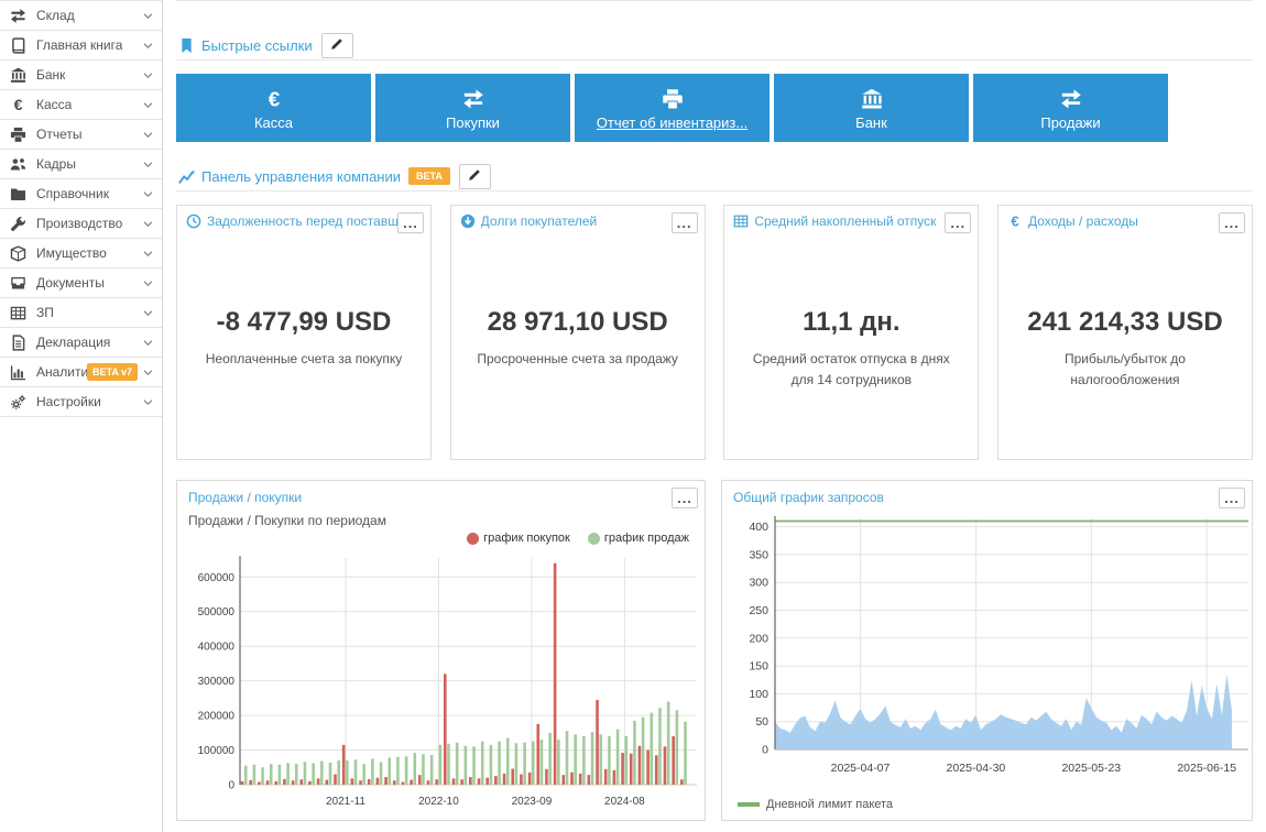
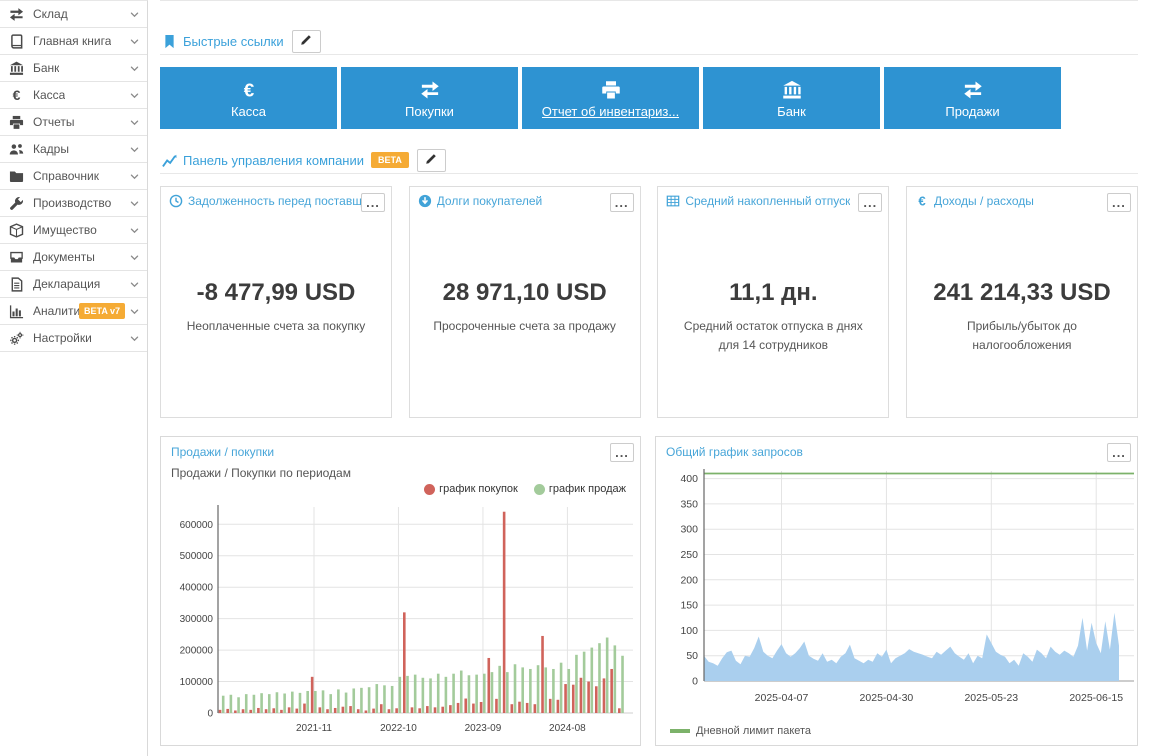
  Склад
  Главная книга
  Банк
  €
  Касса
  Отчеты
  Кадры
  Справочник
  Производство
  Имущество
  Документы
- ЗП
  Декларация
  Аналити
  BETA v7
  Настройки
  Быстрые ссылки
  €
  Касса
  Покупки
  Отчет об инвентариз...
  Банк
  Продажи
  Панель управления компании
  BETA
  Задолженность перед поставщ
  ...
  -8 477,99 USD
  Неоплаченные счета за покупку
  Долги покупателей
  ...
  28 971,10 USD
  Просроченные счета за продажу
  Средний накопленный отпуск
  ...
  11,1 дн.
  Средний остаток отпуска в днях для 14 сотрудников
  €
  Доходы / расходы
  ...
  241 214,33 USD
  Прибыль/убыток до налогообложения
  Продажи / покупки
  ...
  Продажи / Покупки по периодам
  график покупок
  график продаж
  0
  100000
  200000
  300000
  400000
  500000
  600000
  2021-11
  2022-10
  2023-09
  2024-08
  Общий график запросов
  ...
  0
  50
  100
  150
  200
  250
  300
  350
  400
  2025-04-07
  2025-04-30
  2025-05-23
  2025-06-15
  Дневной лимит пакета
